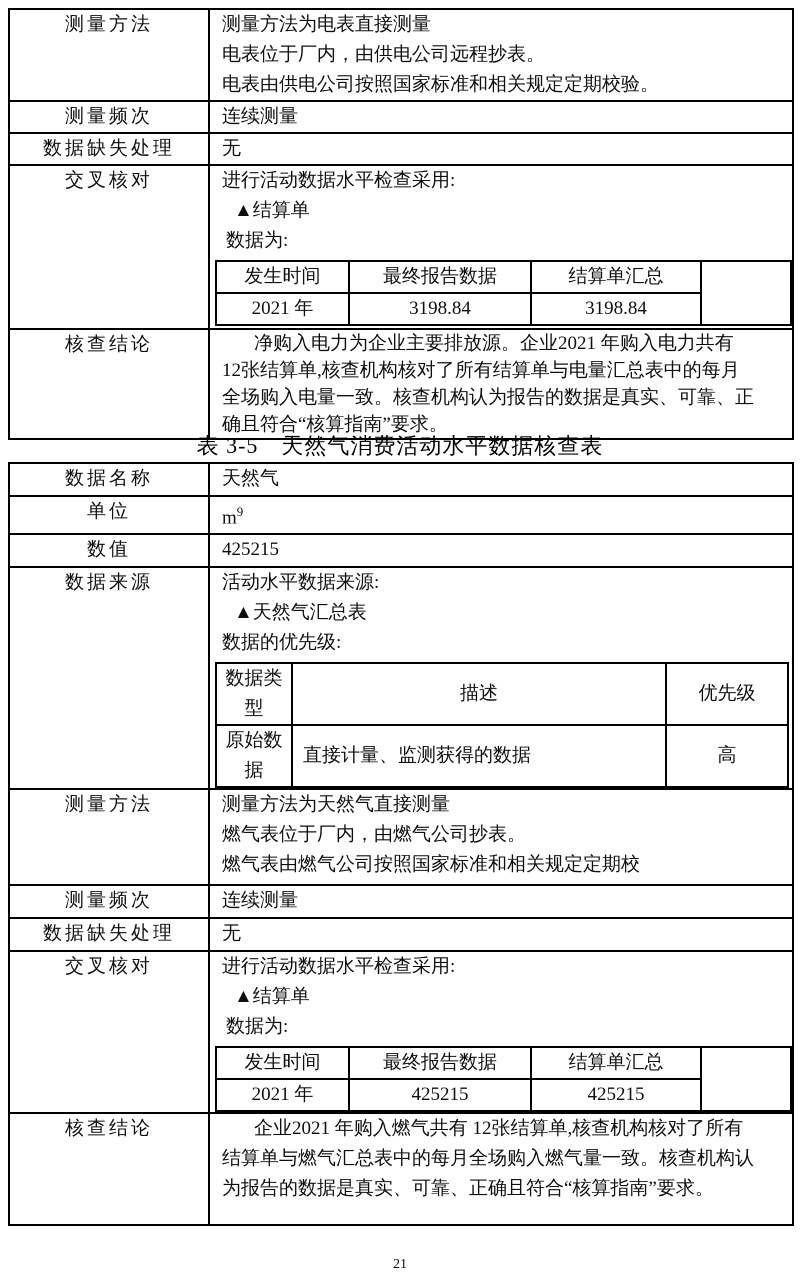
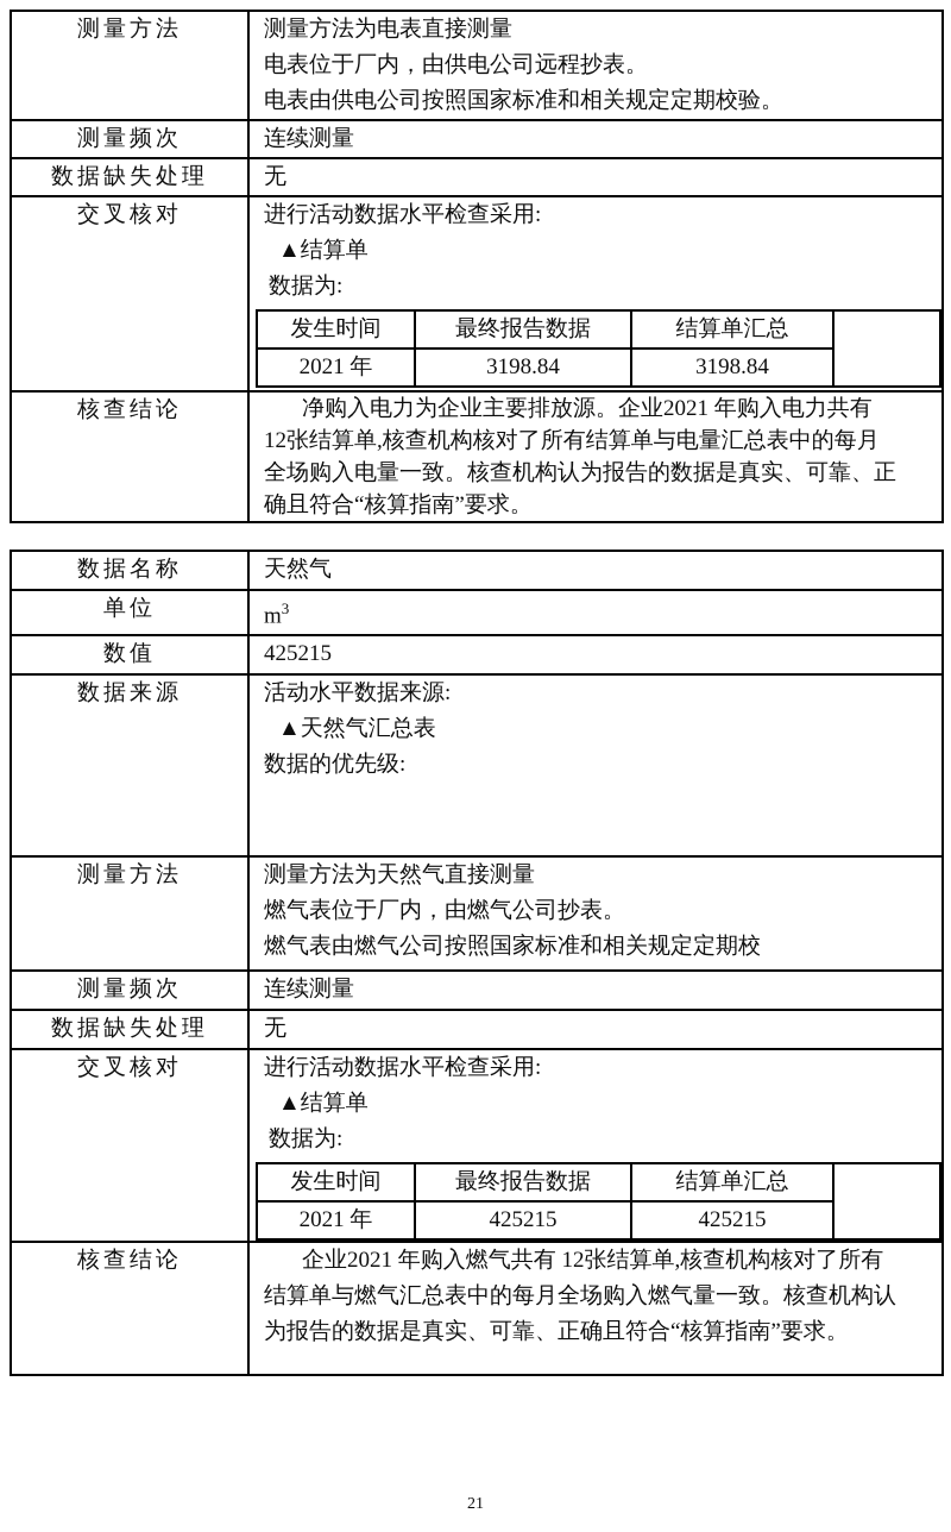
  测量方法	测量方法为电表直接测量 电表位于厂内，由供电公司远程抄表。 电表由供电公司按照国家标准和相关规定定期校验。
  测量频次	连续测量
  数据缺失处理	无
  交叉核对	进行活动数据水平检查采用: ▲结算单 数据为:
  发生时间	最终报告数据	结算单汇总
  2021 年	3198.84	3198.84
  核查结论	净购入电力为企业主要排放源。企业2021 年购入电力共有 12张结算单,核查机构核对了所有结算单与电量汇总表中的每月 全场购入电量一致。核查机构认为报告的数据是真实、可靠、正 确且符合“核算指南”要求。
- 表 3-5 天然气消费活动水平数据核查表
  数据名称	天然气
- 单位	m9
+ 单位	m3
  数值	425215
  数据来源	活动水平数据来源: ▲天然气汇总表 数据的优先级:
- 数据类型	描述	优先级
- 原始数据	直接计量、监测获得的数据	高
  测量方法	测量方法为天然气直接测量 燃气表位于厂内，由燃气公司抄表。 燃气表由燃气公司按照国家标准和相关规定定期校
  测量频次	连续测量
  数据缺失处理	无
  交叉核对	进行活动数据水平检查采用: ▲结算单 数据为:
  发生时间	最终报告数据	结算单汇总
  2021 年	425215	425215
  核查结论	企业2021 年购入燃气共有 12张结算单,核查机构核对了所有 结算单与燃气汇总表中的每月全场购入燃气量一致。核查机构认 为报告的数据是真实、可靠、正确且符合“核算指南”要求。
  21
